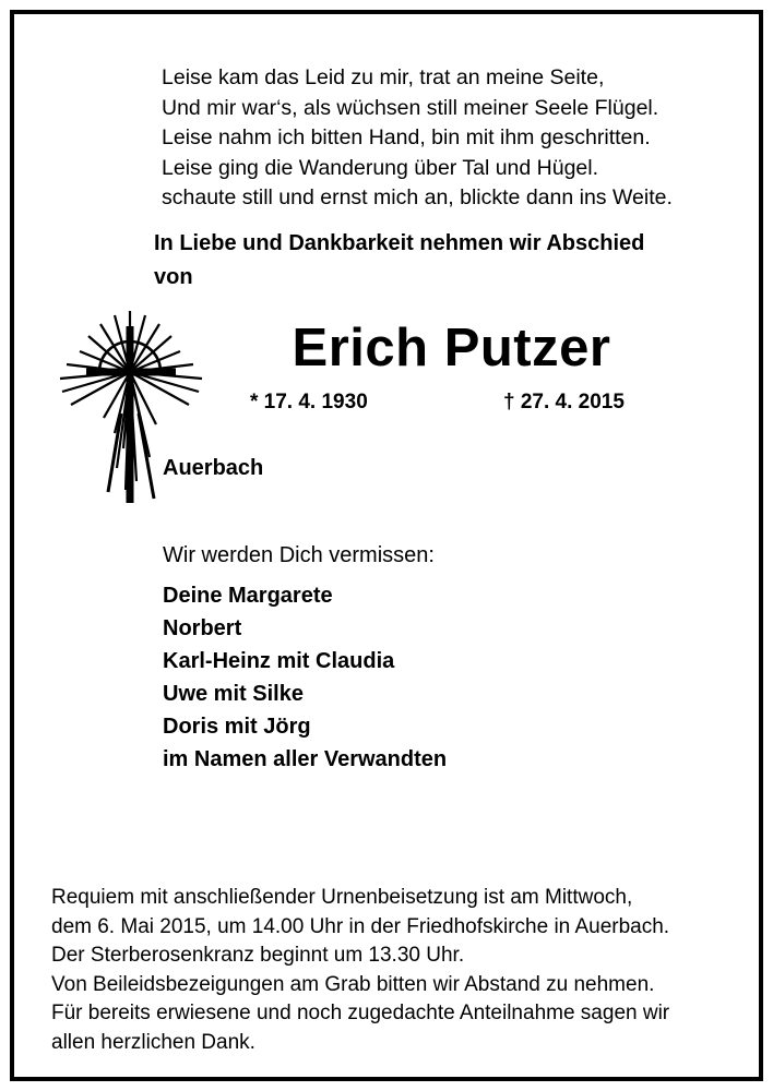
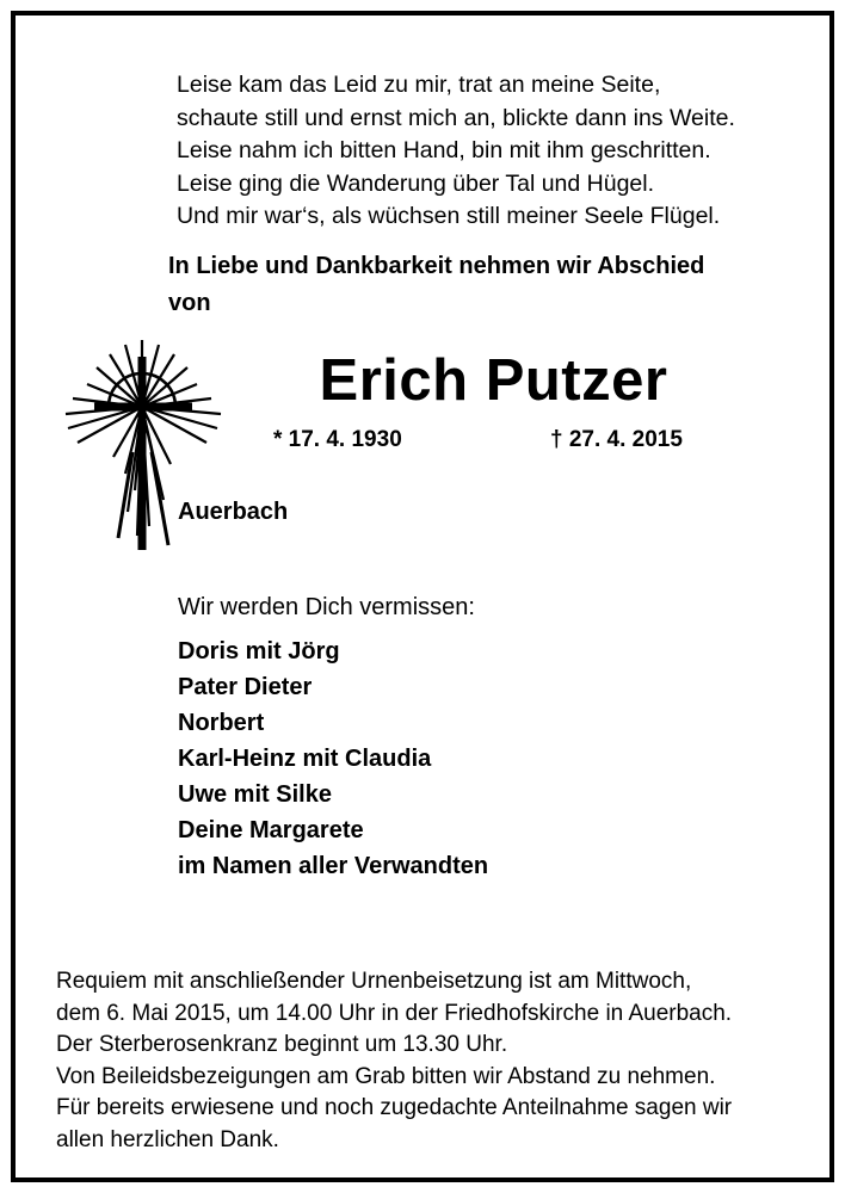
  Leise kam das Leid zu mir, trat an meine Seite,
- Und mir war‘s, als wüchsen still meiner Seele Flügel.
+ schaute still und ernst mich an, blickte dann ins Weite.
  Leise nahm ich bitten Hand, bin mit ihm geschritten.
  Leise ging die Wanderung über Tal und Hügel.
- schaute still und ernst mich an, blickte dann ins Weite.
+ Und mir war‘s, als wüchsen still meiner Seele Flügel.
  In Liebe und Dankbarkeit nehmen wir Abschied
  von
  Erich Putzer
  * 17. 4. 1930
  † 27. 4. 2015
  Auerbach
  Wir werden Dich vermissen:
- Deine Margarete
+ Doris mit Jörg
+ Pater Dieter
  Norbert
  Karl-Heinz mit Claudia
  Uwe mit Silke
- Doris mit Jörg
+ Deine Margarete
  im Namen aller Verwandten
  Requiem mit anschließender Urnenbeisetzung ist am Mittwoch,
  dem 6. Mai 2015, um 14.00 Uhr in der Friedhofskirche in Auerbach.
  Der Sterberosenkranz beginnt um 13.30 Uhr.
  Von Beileidsbezeigungen am Grab bitten wir Abstand zu nehmen.
  Für bereits erwiesene und noch zugedachte Anteilnahme sagen wir
  allen herzlichen Dank.
